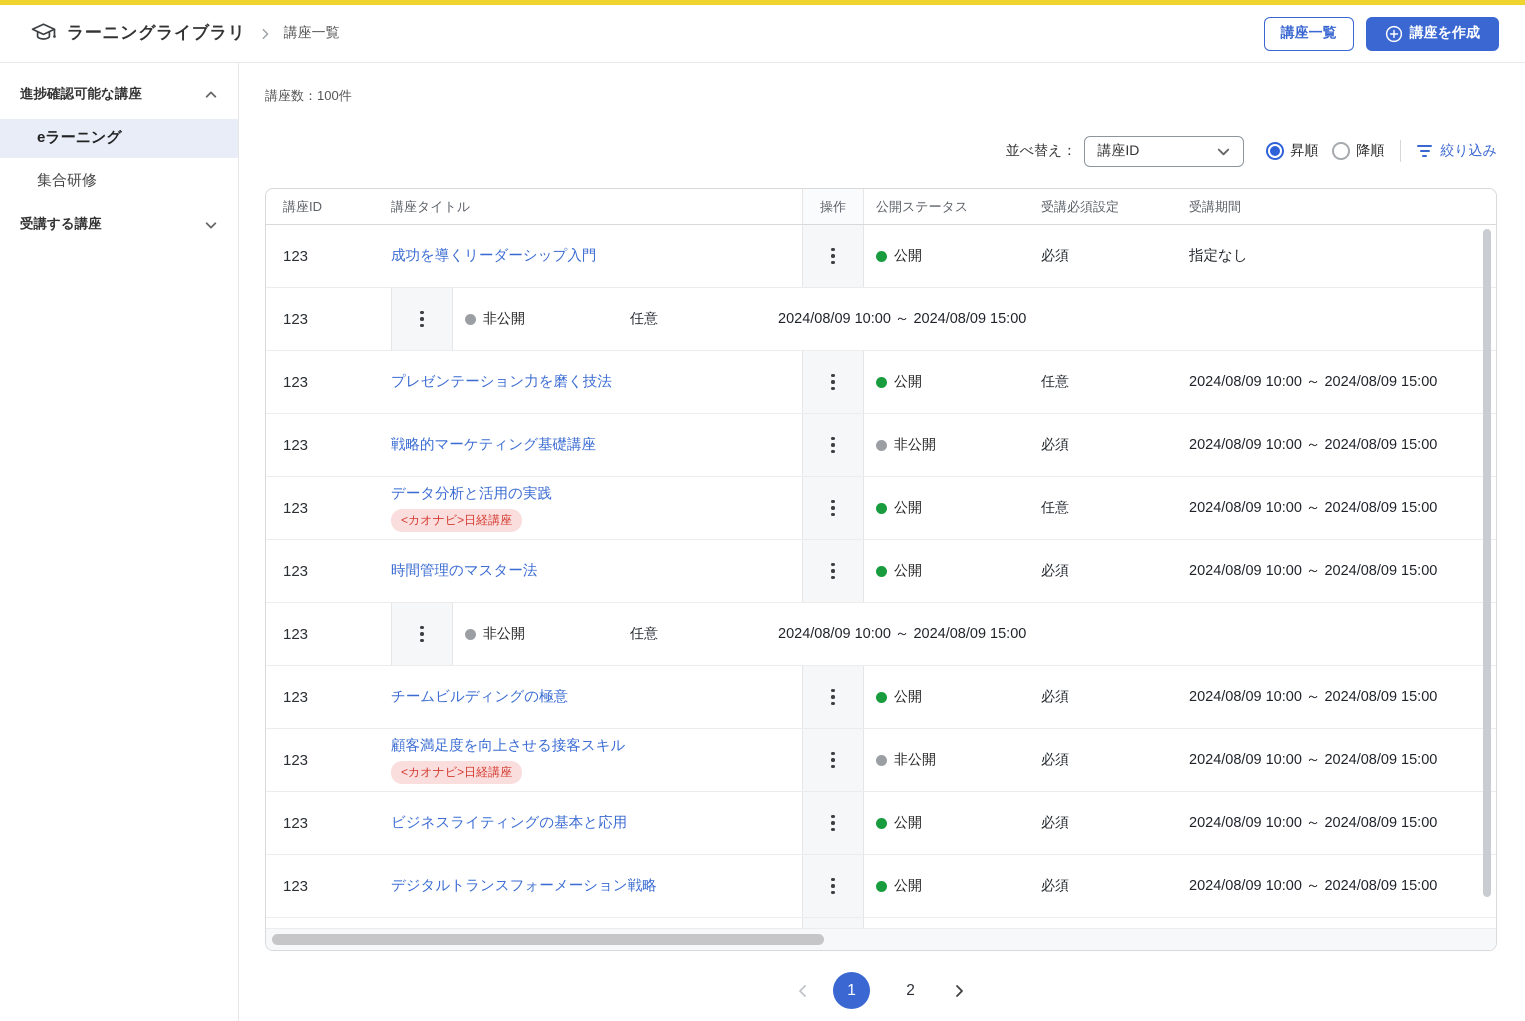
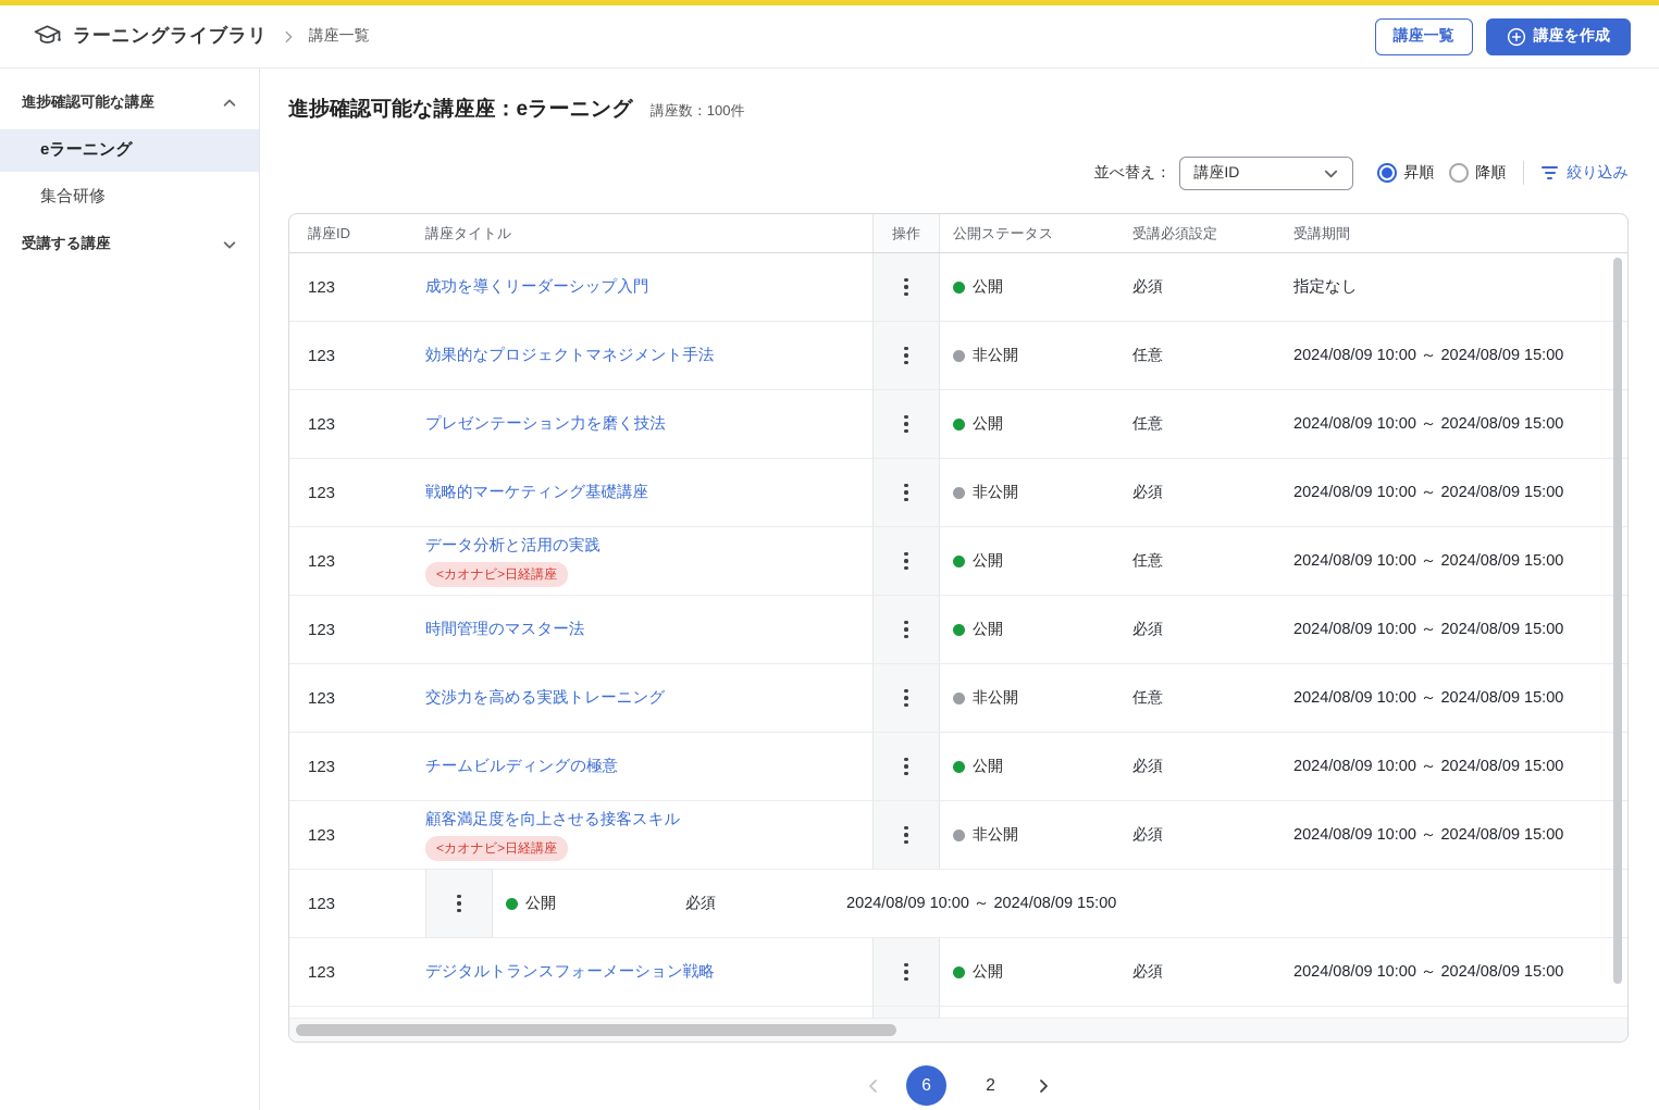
  ラーニングライブラリ
  講座一覧
  講座一覧
  講座を作成
  進捗確認可能な講座
  eラーニング
  集合研修
  受講する講座
+ 進捗確認可能な講座座：eラーニング
  講座数：100件
  並べ替え：
  講座ID
  昇順
  降順
  絞り込み
  講座ID
  講座タイトル
  操作
  公開ステータス
  受講必須設定
  受講期間
  123
  成功を導くリーダーシップ入門
  公開
  必須
  指定なし
  123
+ 効果的なプロジェクトマネジメント手法
  非公開
  任意
  2024/08/09 10:00 ～ 2024/08/09 15:00
  123
  プレゼンテーション力を磨く技法
  公開
  任意
  2024/08/09 10:00 ～ 2024/08/09 15:00
  123
  戦略的マーケティング基礎講座
  非公開
  必須
  2024/08/09 10:00 ～ 2024/08/09 15:00
  123
  データ分析と活用の実践
  <カオナビ>日経講座
  公開
  任意
  2024/08/09 10:00 ～ 2024/08/09 15:00
  123
  時間管理のマスター法
  公開
  必須
  2024/08/09 10:00 ～ 2024/08/09 15:00
  123
+ 交渉力を高める実践トレーニング
  非公開
  任意
  2024/08/09 10:00 ～ 2024/08/09 15:00
  123
  チームビルディングの極意
  公開
  必須
  2024/08/09 10:00 ～ 2024/08/09 15:00
  123
  顧客満足度を向上させる接客スキル
  <カオナビ>日経講座
  非公開
  必須
  2024/08/09 10:00 ～ 2024/08/09 15:00
  123
- ビジネスライティングの基本と応用
  公開
  必須
  2024/08/09 10:00 ～ 2024/08/09 15:00
  123
  デジタルトランスフォーメーション戦略
  公開
  必須
  2024/08/09 10:00 ～ 2024/08/09 15:00
- 1
+ 6
  2
